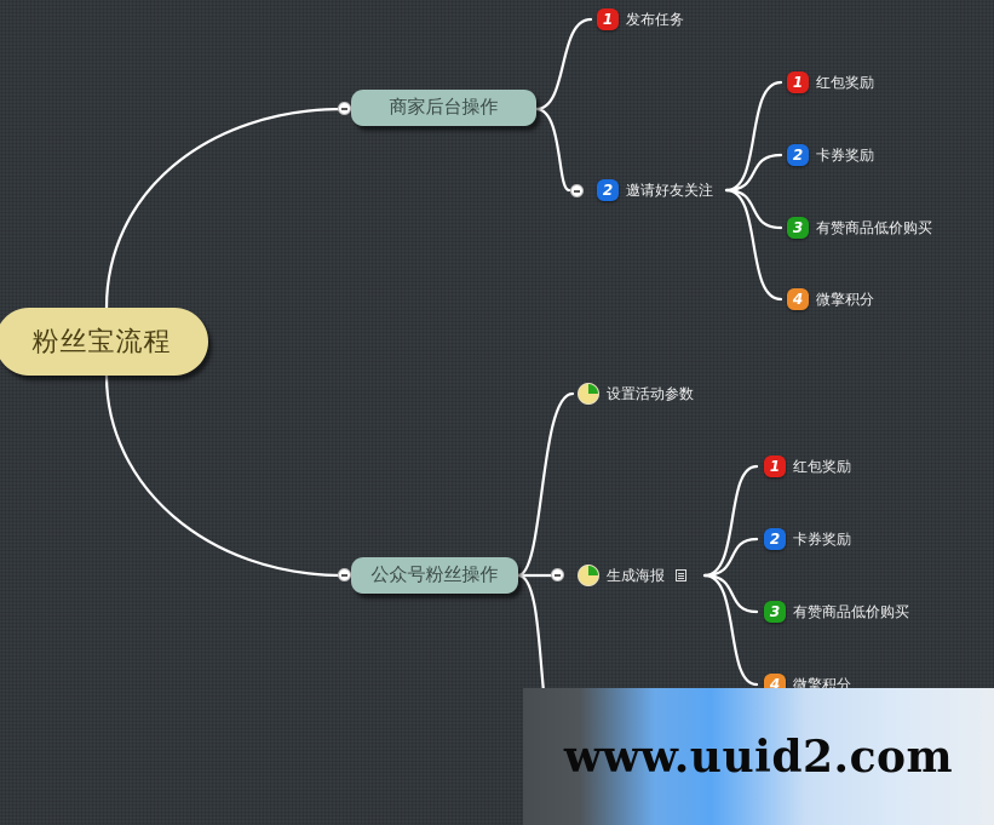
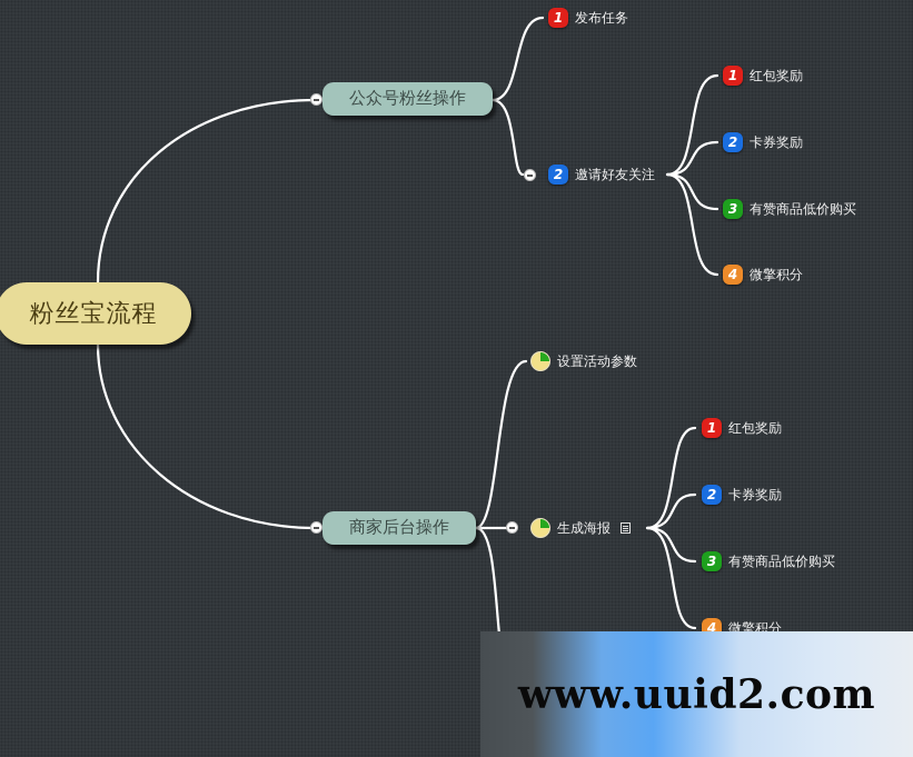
  粉丝宝流程
- 商家后台操作
+ 公众号粉丝操作
  1
  发布任务
  2
  邀请好友关注
  1
  红包奖励
  2
  卡券奖励
  3
  有赞商品低价购买
  4
  微擎积分
- 公众号粉丝操作
+ 商家后台操作
  设置活动参数
  生成海报
  1
  红包奖励
  2
  卡券奖励
  3
  有赞商品低价购买
  4
  微擎积分
  www.uuid2.com
